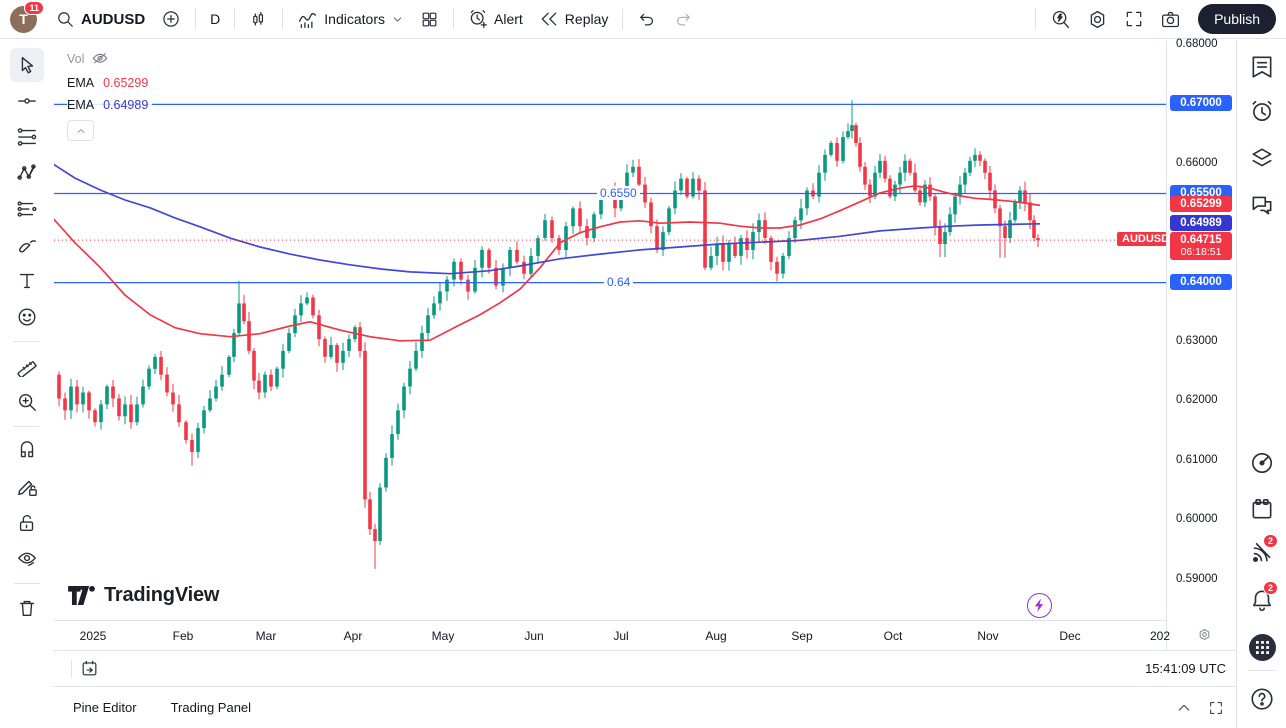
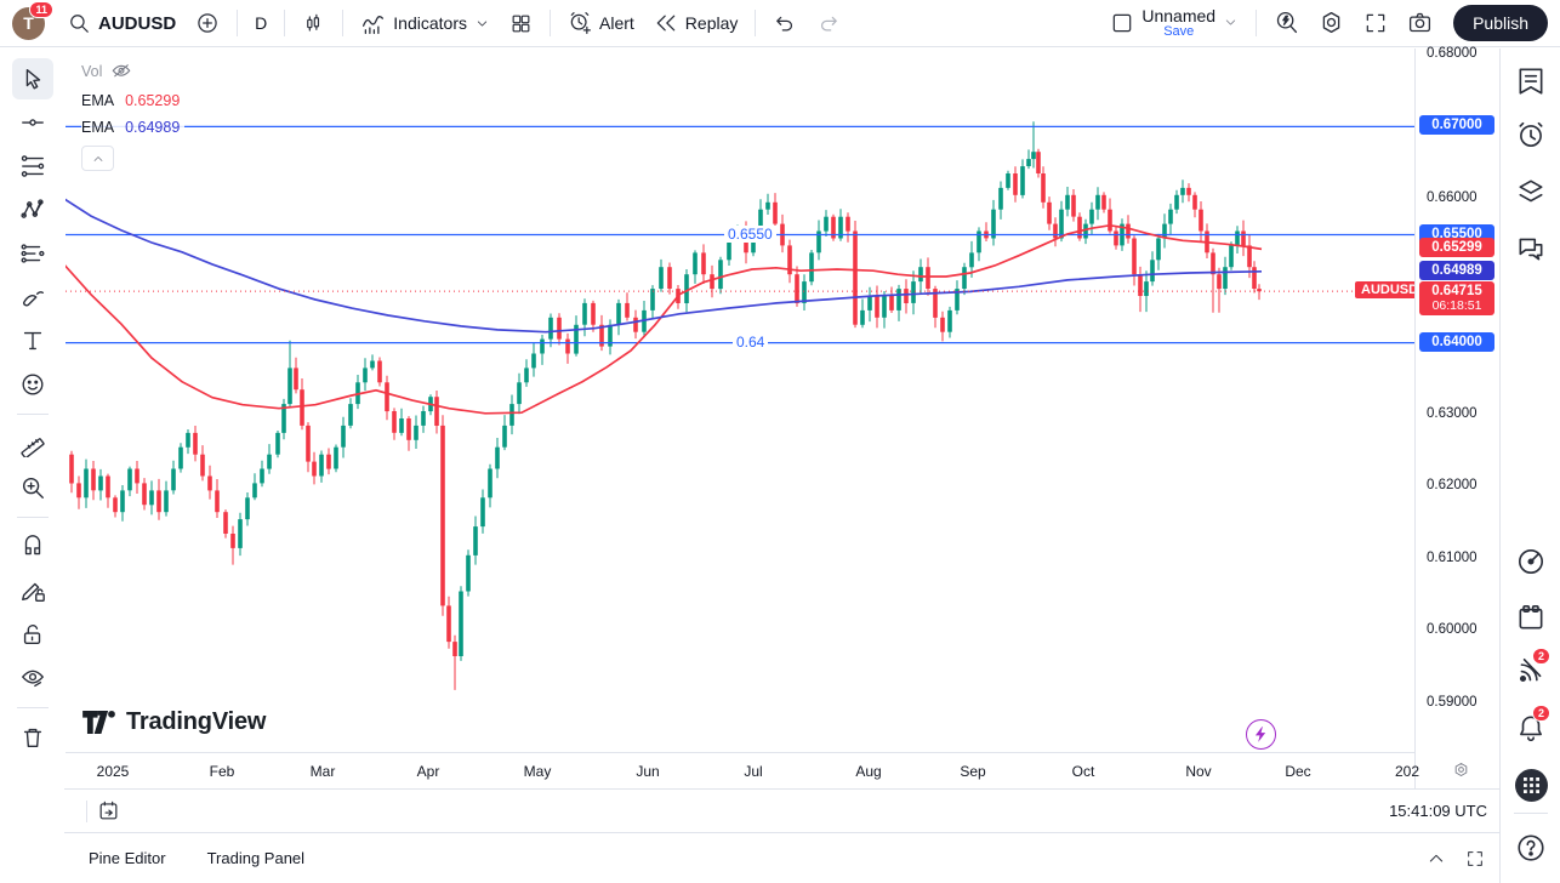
  T
  11
  AUDUSD
  D
  Indicators
  Alert
  Replay
+ Unnamed
+ Save
  Publish
  Vol
  EMA
  0.65299
  EMA
  0.64989
  TradingView
  0.6550
  0.64
  AUDUSD
  0.68000
  0.66000
  0.63000
  0.62000
  0.61000
  0.60000
  0.59000
  0.67000
  0.65500
  0.65299
  0.64989
  0.64000
  0.64715
  06:18:51
  2025
  Feb
  Mar
  Apr
  May
  Jun
  Jul
  Aug
  Sep
  Oct
  Nov
  Dec
  202
  15:41:09 UTC
  Pine Editor
  Trading Panel
  2
  2
